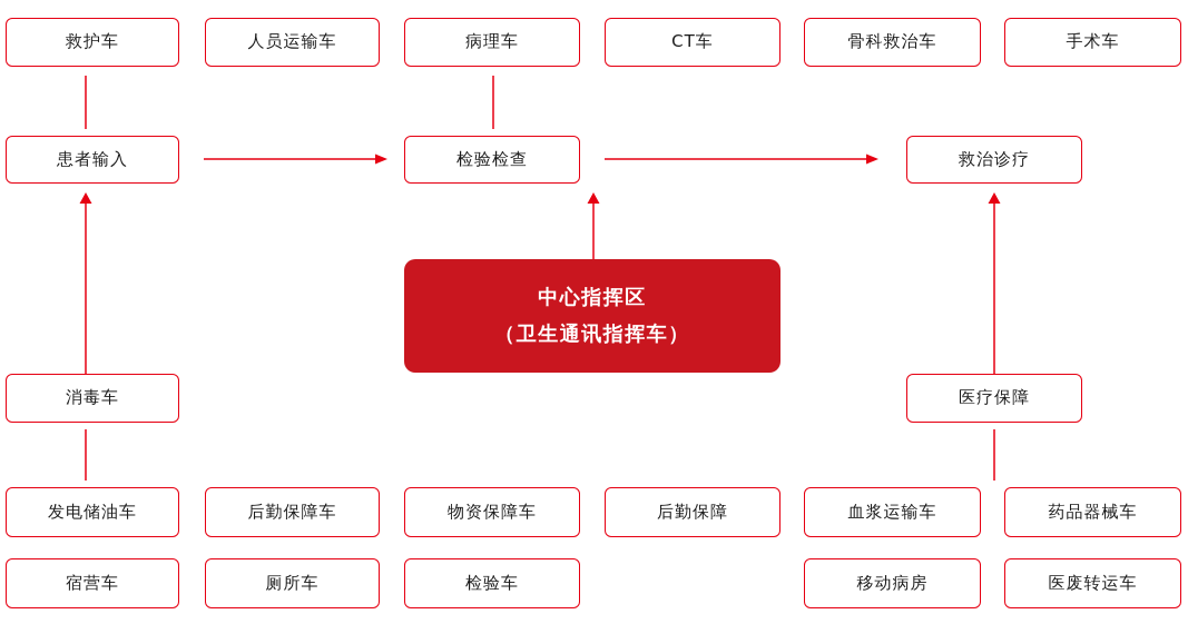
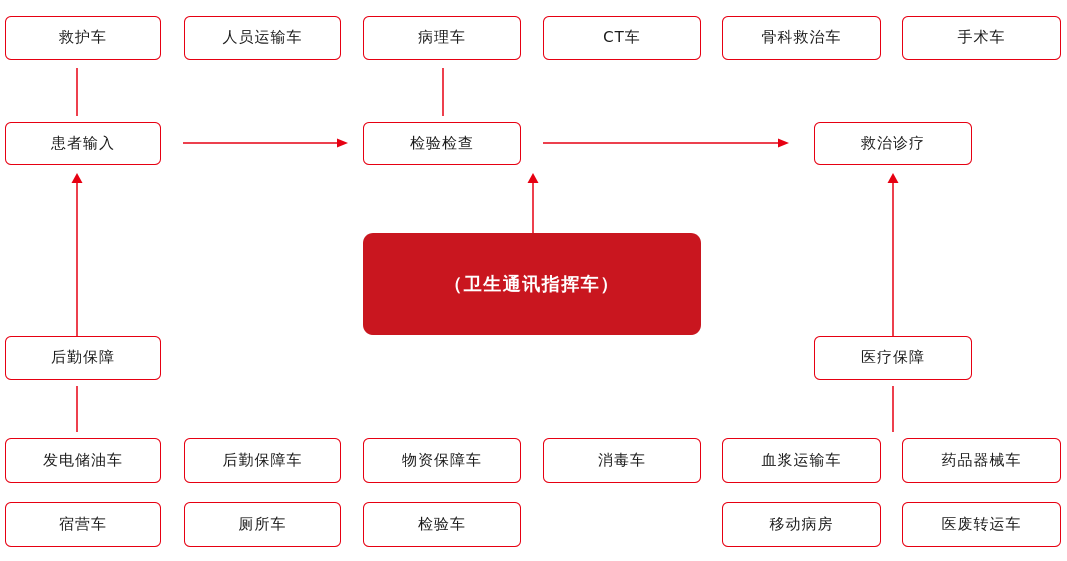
  救护车
  人员运输车
  病理车
  CT车
  骨科救治车
  手术车
  患者输入
  检验检查
  救治诊疗
- 消毒车
+ 后勤保障
  医疗保障
  发电储油车
  后勤保障车
  物资保障车
- 后勤保障
+ 消毒车
  血浆运输车
  药品器械车
  宿营车
  厕所车
  检验车
  移动病房
  医废转运车
- 中心指挥区
  （卫生通讯指挥车）
